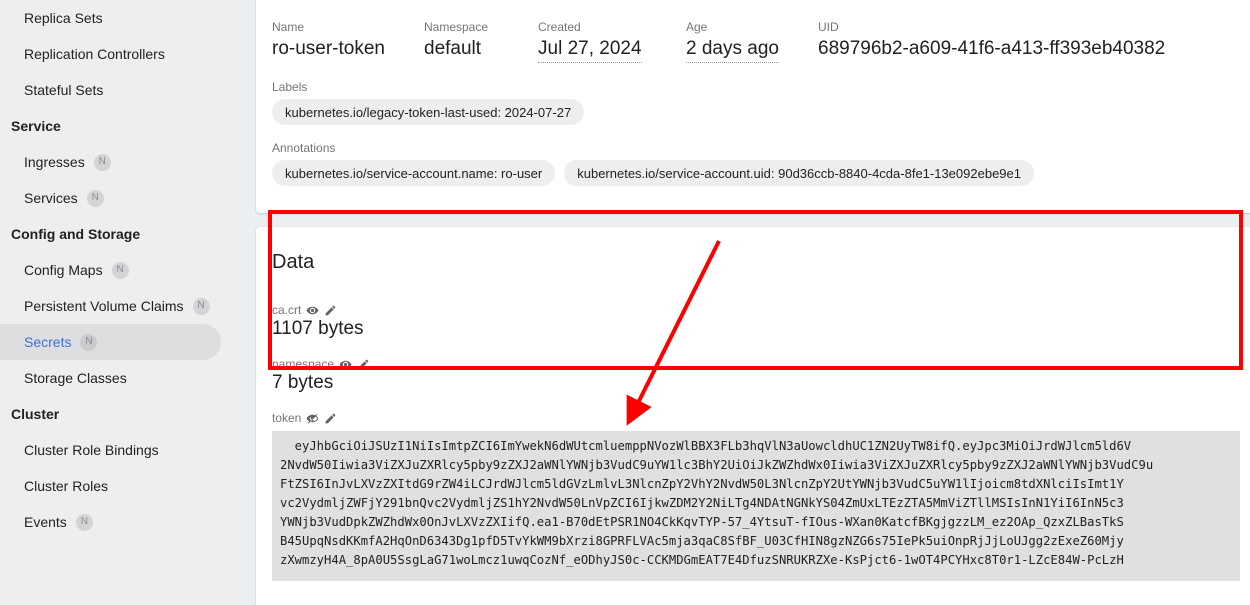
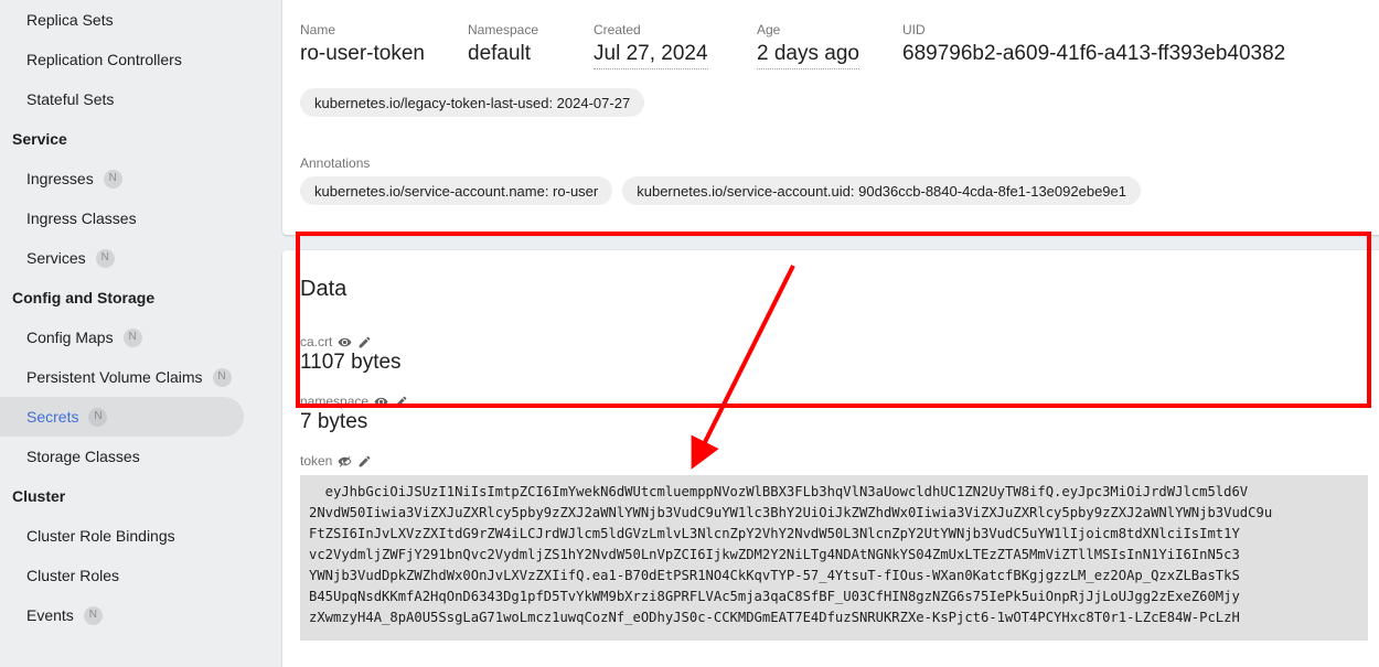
  Replica Sets
  Replication Controllers
  Stateful Sets
  Service
  Ingresses
  N
+ Ingress Classes
  Services
  N
  Config and Storage
  Config Maps
  N
  Persistent Volume Claims
  N
  Secrets
  N
  Storage Classes
  Cluster
  Cluster Role Bindings
  Cluster Roles
  Events
  N
  Name
  ro-user-token
  Namespace
  default
  Created
  Jul 27, 2024
  Age
  2 days ago
  UID
  689796b2-a609-41f6-a413-ff393eb40382
- Labels
  kubernetes.io/legacy-token-last-used: 2024-07-27
  Annotations
  kubernetes.io/service-account.name: ro-user
  kubernetes.io/service-account.uid: 90d36ccb-8840-4cda-8fe1-13e092ebe9e1
  Data
  ca.crt
  1107 bytes
  namespace
  7 bytes
  token
  eyJhbGciOiJSUzI1NiIsImtpZCI6ImYwekN6dWUtcmluemppNVozWlBBX3FLb3hqVlN3aUowcldhUC1ZN2UyTW8ifQ.eyJpc3MiOiJrdWJlcm5ld6V
  2NvdW50Iiwia3ViZXJuZXRlcy5pby9zZXJ2aWNlYWNjb3VudC9uYW1lc3BhY2UiOiJkZWZhdWx0Iiwia3ViZXJuZXRlcy5pby9zZXJ2aWNlYWNjb3VudC9u
  FtZSI6InJvLXVzZXItdG9rZW4iLCJrdWJlcm5ldGVzLmlvL3NlcnZpY2VhY2NvdW50L3NlcnZpY2UtYWNjb3VudC5uYW1lIjoicm8tdXNlciIsImt1Y
  vc2VydmljZWFjY291bnQvc2VydmljZS1hY2NvdW50LnVpZCI6IjkwZDM2Y2NiLTg4NDAtNGNkYS04ZmUxLTEzZTA5MmViZTllMSIsInN1YiI6InN5c3
  YWNjb3VudDpkZWZhdWx0OnJvLXVzZXIifQ.ea1-B70dEtPSR1NO4CkKqvTYP-57_4YtsuT-fIOus-WXan0KatcfBKgjgzzLM_ez2OAp_QzxZLBasTkS
  B45UpqNsdKKmfA2HqOnD6343Dg1pfD5TvYkWM9bXrzi8GPRFLVAc5mja3qaC8SfBF_U03CfHIN8gzNZG6s75IePk5uiOnpRjJjLoUJgg2zExeZ60Mjy
  zXwmzyH4A_8pA0U5SsgLaG71woLmcz1uwqCozNf_eODhyJS0c-CCKMDGmEAT7E4DfuzSNRUKRZXe-KsPjct6-1wOT4PCYHxc8T0r1-LZcE84W-PcLzH
